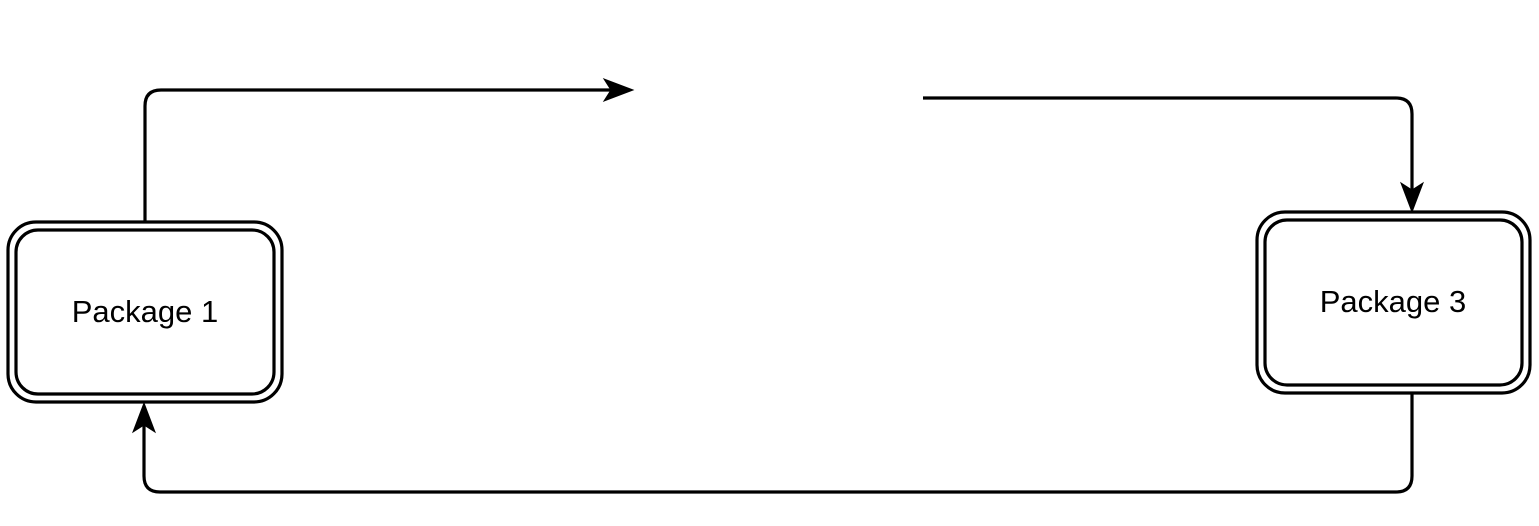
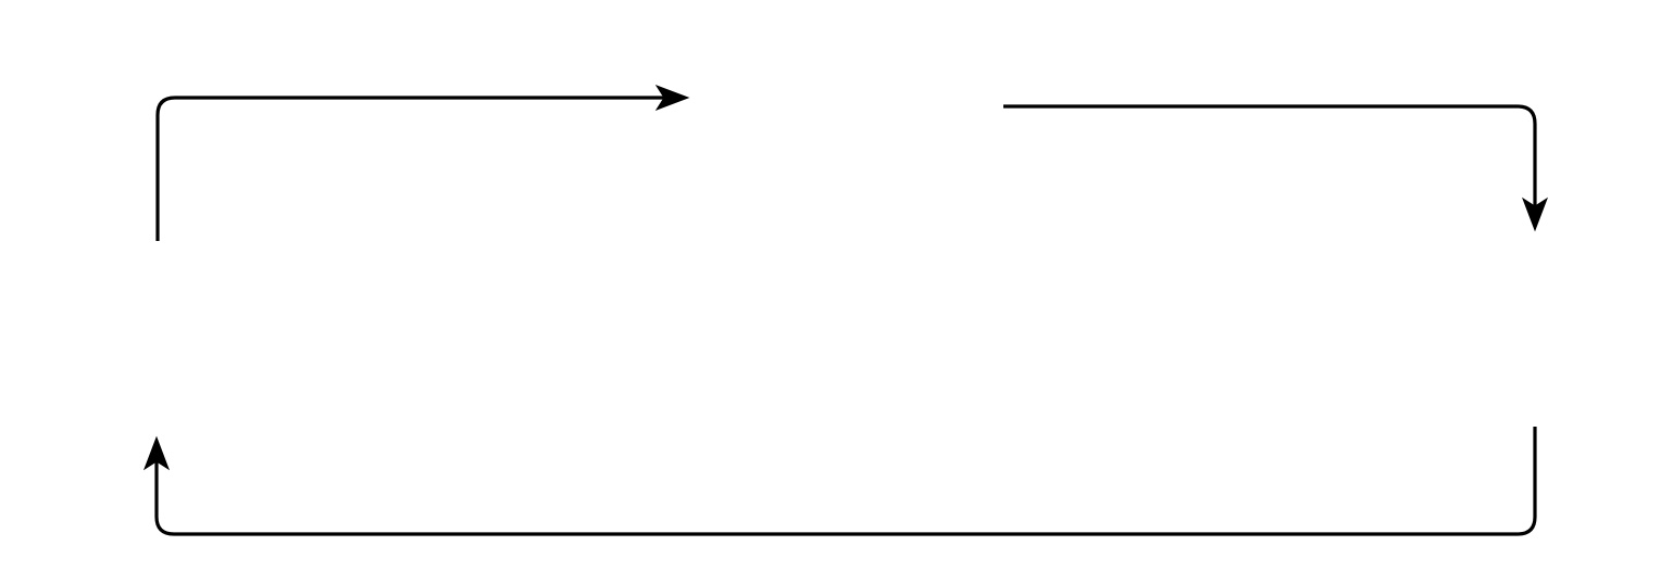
- Package 1
- Package 3
